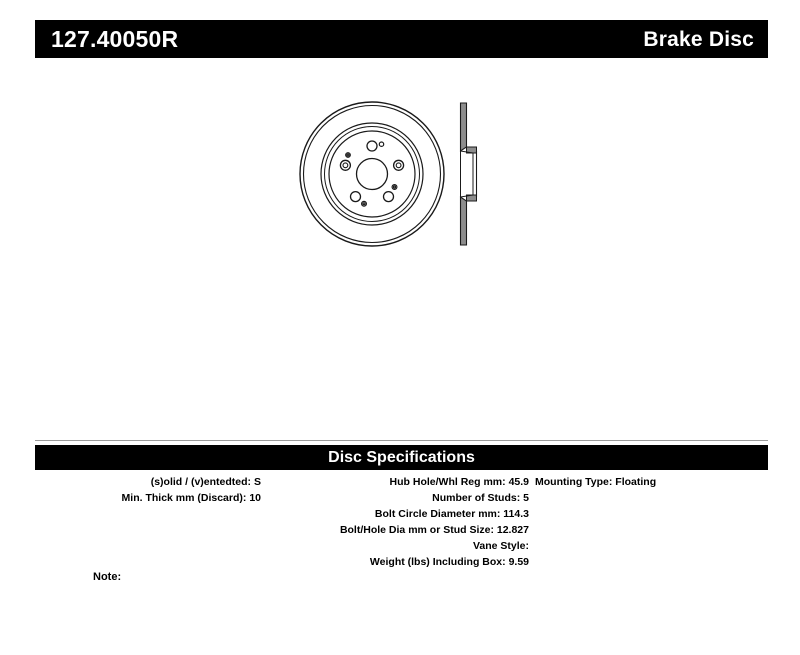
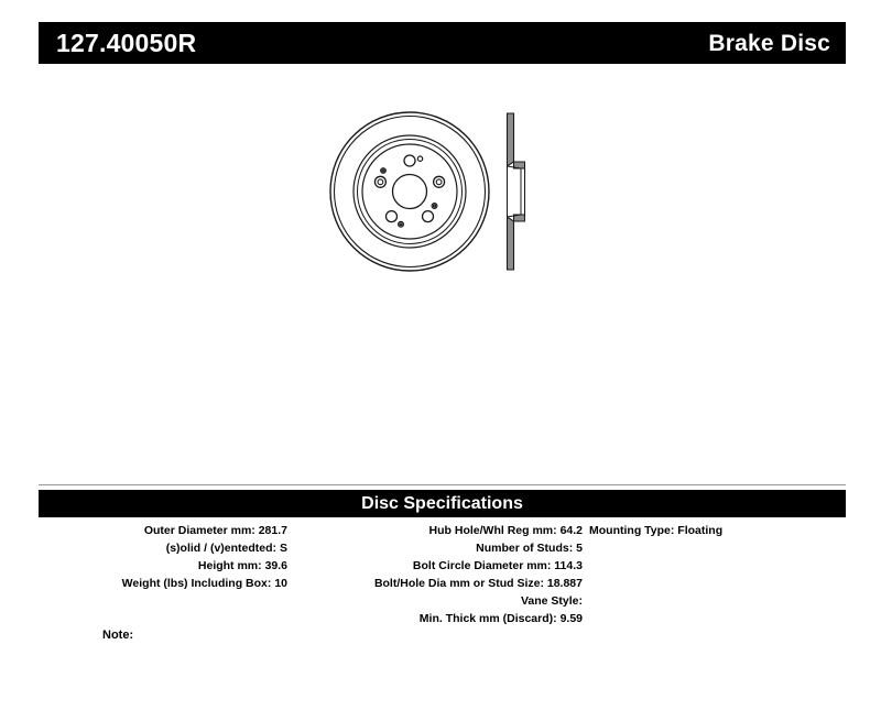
  127.40050R
  Brake Disc
  Disc Specifications
+ Outer Diameter mm: 281.7
  (s)olid / (v)entedted: S
+ Height mm: 39.6
- Min. Thick mm (Discard): 10
+ Weight (lbs) Including Box: 10
- Hub Hole/Whl Reg mm: 45.9
+ Hub Hole/Whl Reg mm: 64.2
  Number of Studs: 5
  Bolt Circle Diameter mm: 114.3
- Bolt/Hole Dia mm or Stud Size: 12.827
+ Bolt/Hole Dia mm or Stud Size: 18.887
  Vane Style:
- Weight (lbs) Including Box: 9.59
+ Min. Thick mm (Discard): 9.59
  Mounting Type: Floating
  Note:
